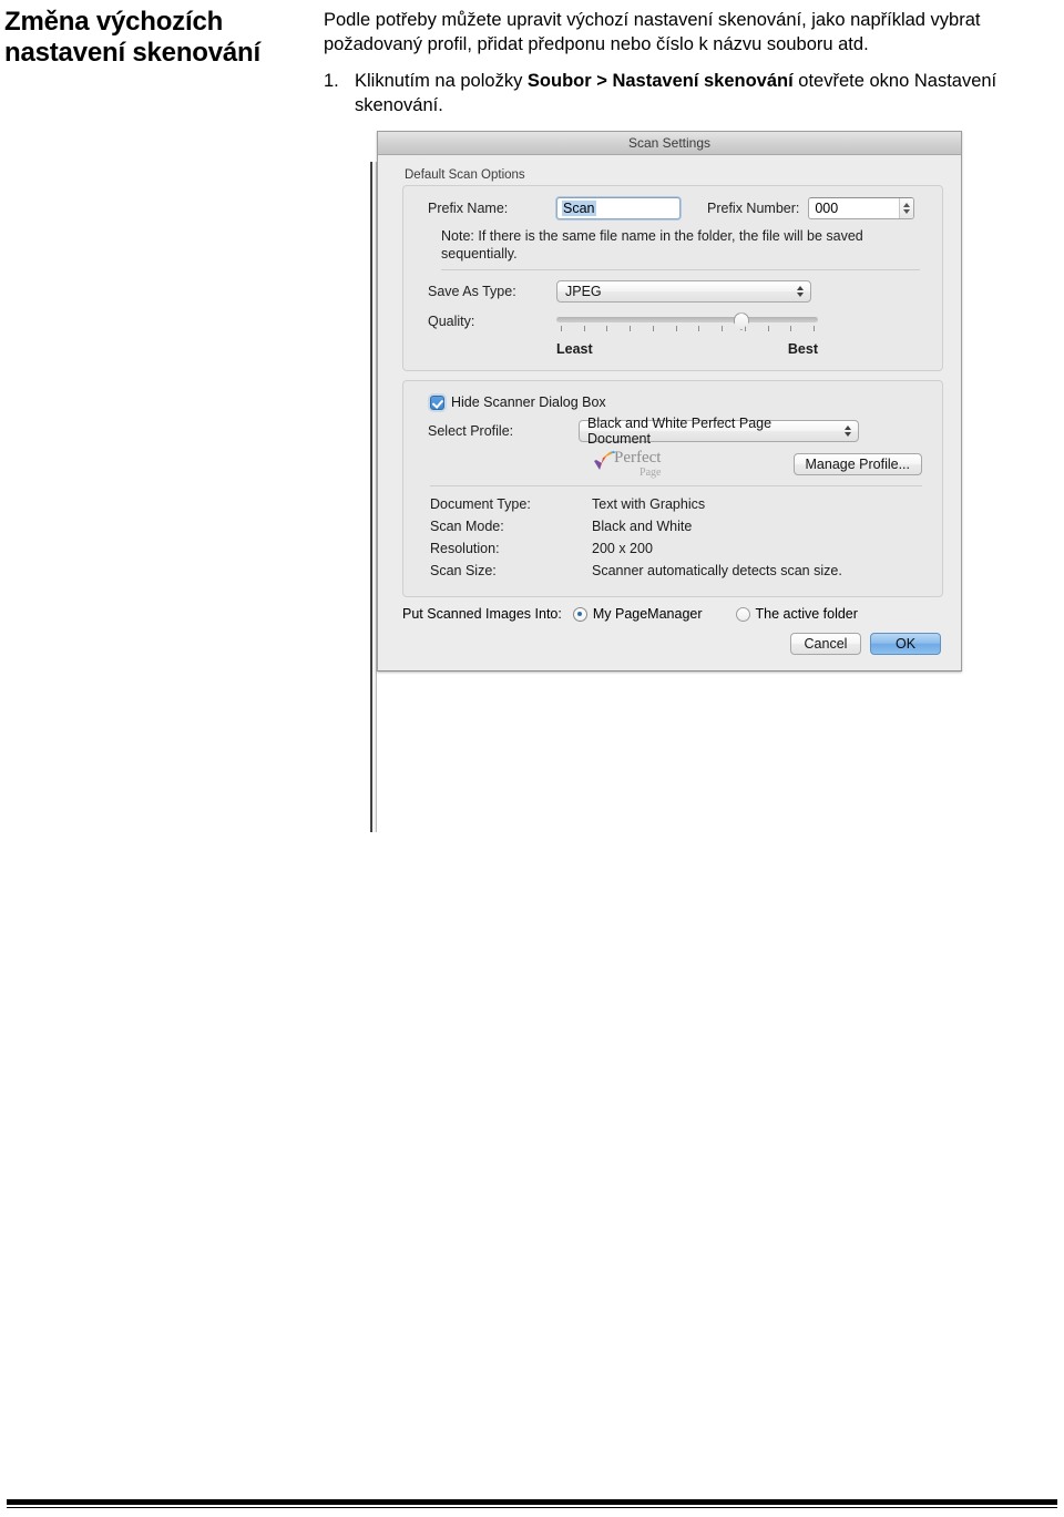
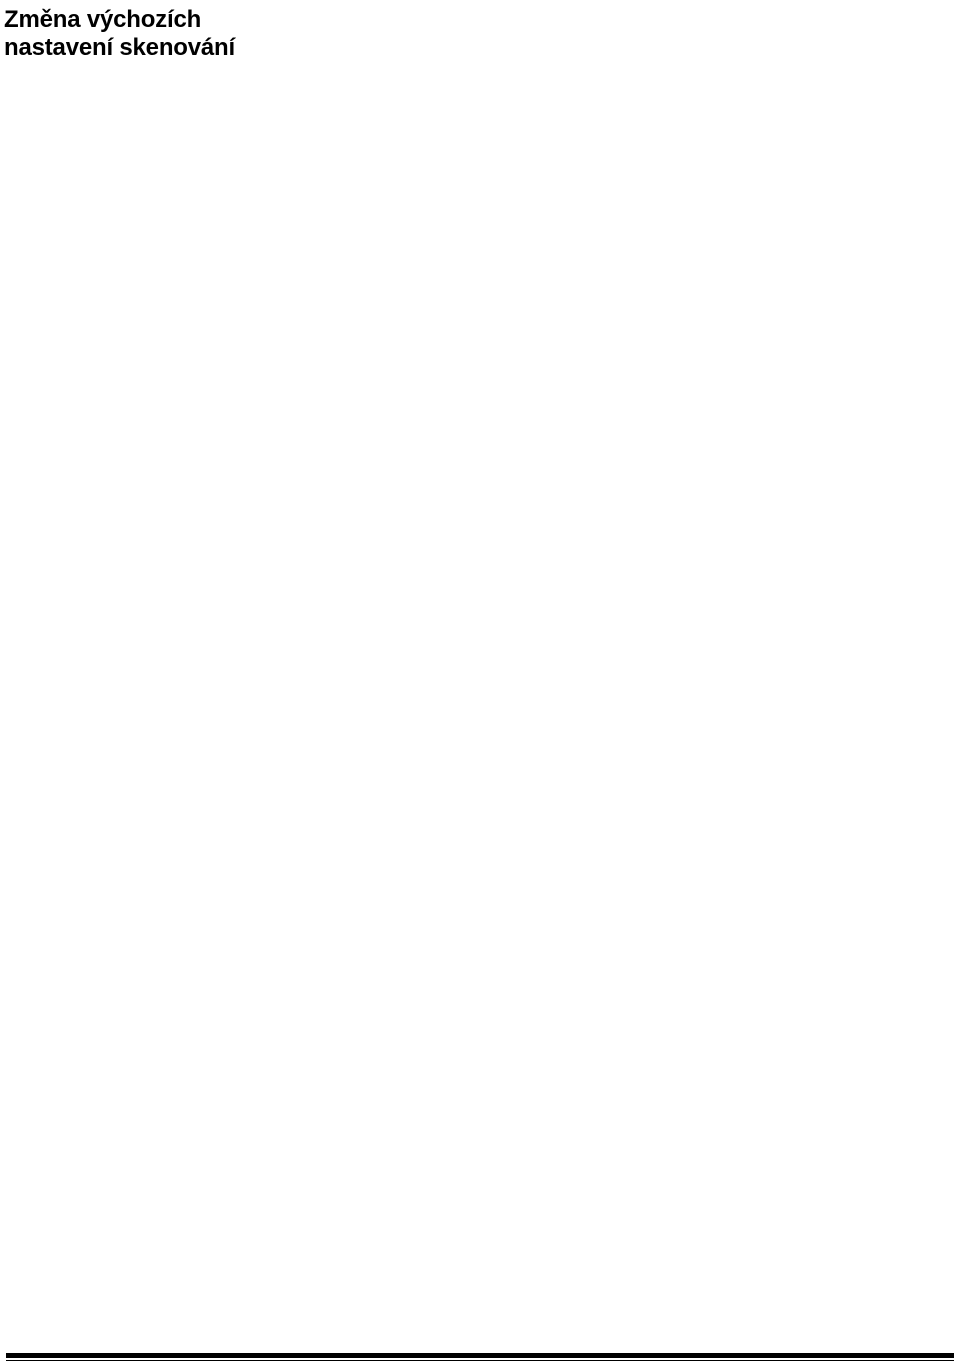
  Změna výchozích
  nastavení skenování
- Podle potřeby můžete upravit výchozí nastavení skenování, jako například vybrat požadovaný profil, přidat předponu nebo číslo k názvu souboru atd.
- 1.
- Kliknutím na položky Soubor > Nastavení skenování otevřete okno Nastavení skenování.
- Scan Settings
- Default Scan Options
- Prefix Name:
- Scan
- Prefix Number:
- 000
- Note: If there is the same file name in the folder, the file will be saved sequentially.
- Save As Type:
- JPEG
- Quality:
- Least
- Best
- Hide Scanner Dialog Box
- Select Profile:
- Black and White Perfect Page Document
- Perfect
- Page
- Manage Profile...
- Document Type:
- Text with Graphics
- Scan Mode:
- Black and White
- Resolution:
- 200 x 200
- Scan Size:
- Scanner automatically detects scan size.
- Put Scanned Images Into:
- My PageManager
- The active folder
- Cancel
- OK
